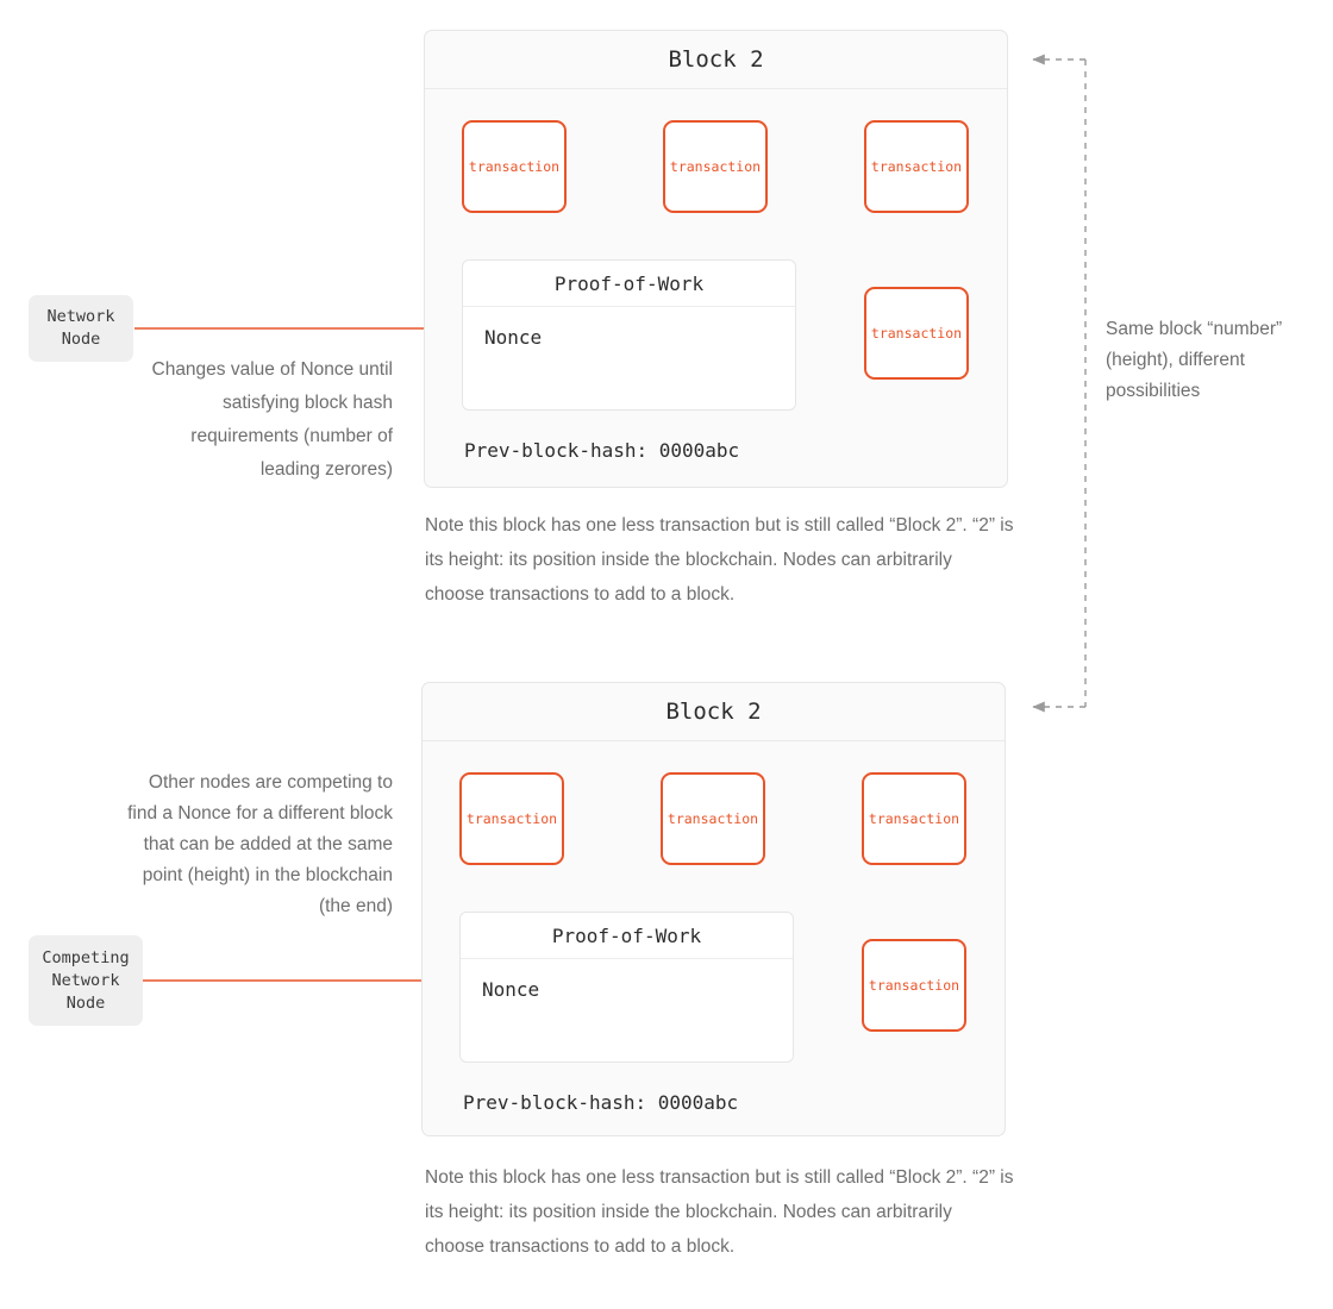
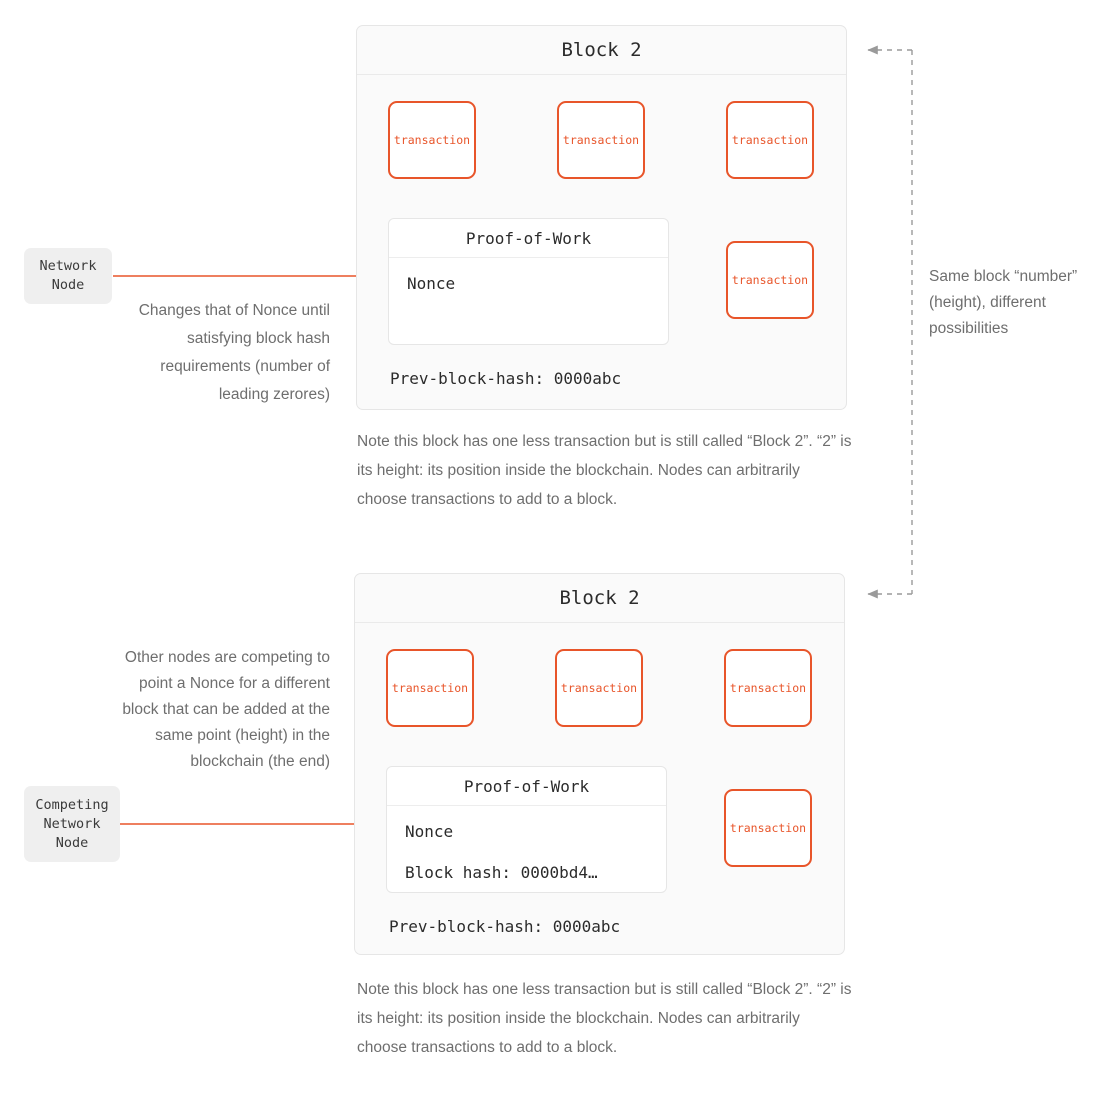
  Block 2
  transaction
  transaction
  transaction
  transaction
  Proof-of-Work
  Nonce
  Prev-block-hash: 0000abc
  Note this block has one less transaction but is still called “Block 2”. “2” is its height: its position inside the blockchain. Nodes can arbitrarily choose transactions to add to a block.
  Block 2
  transaction
  transaction
  transaction
  transaction
  Proof-of-Work
  Nonce
+ Block hash: 0000bd4…
  Prev-block-hash: 0000abc
  Note this block has one less transaction but is still called “Block 2”. “2” is its height: its position inside the blockchain. Nodes can arbitrarily choose transactions to add to a block.
  Network
  Node
- Changes value of Nonce until satisfying block hash requirements (number of leading zerores)
+ Changes that of Nonce until satisfying block hash requirements (number of leading zerores)
  Competing
  Network
  Node
- Other nodes are competing to find a Nonce for a different block that can be added at the same point (height) in the blockchain (the end)
+ Other nodes are competing to point a Nonce for a different block that can be added at the same point (height) in the blockchain (the end)
  Same block “number” (height), different possibilities
